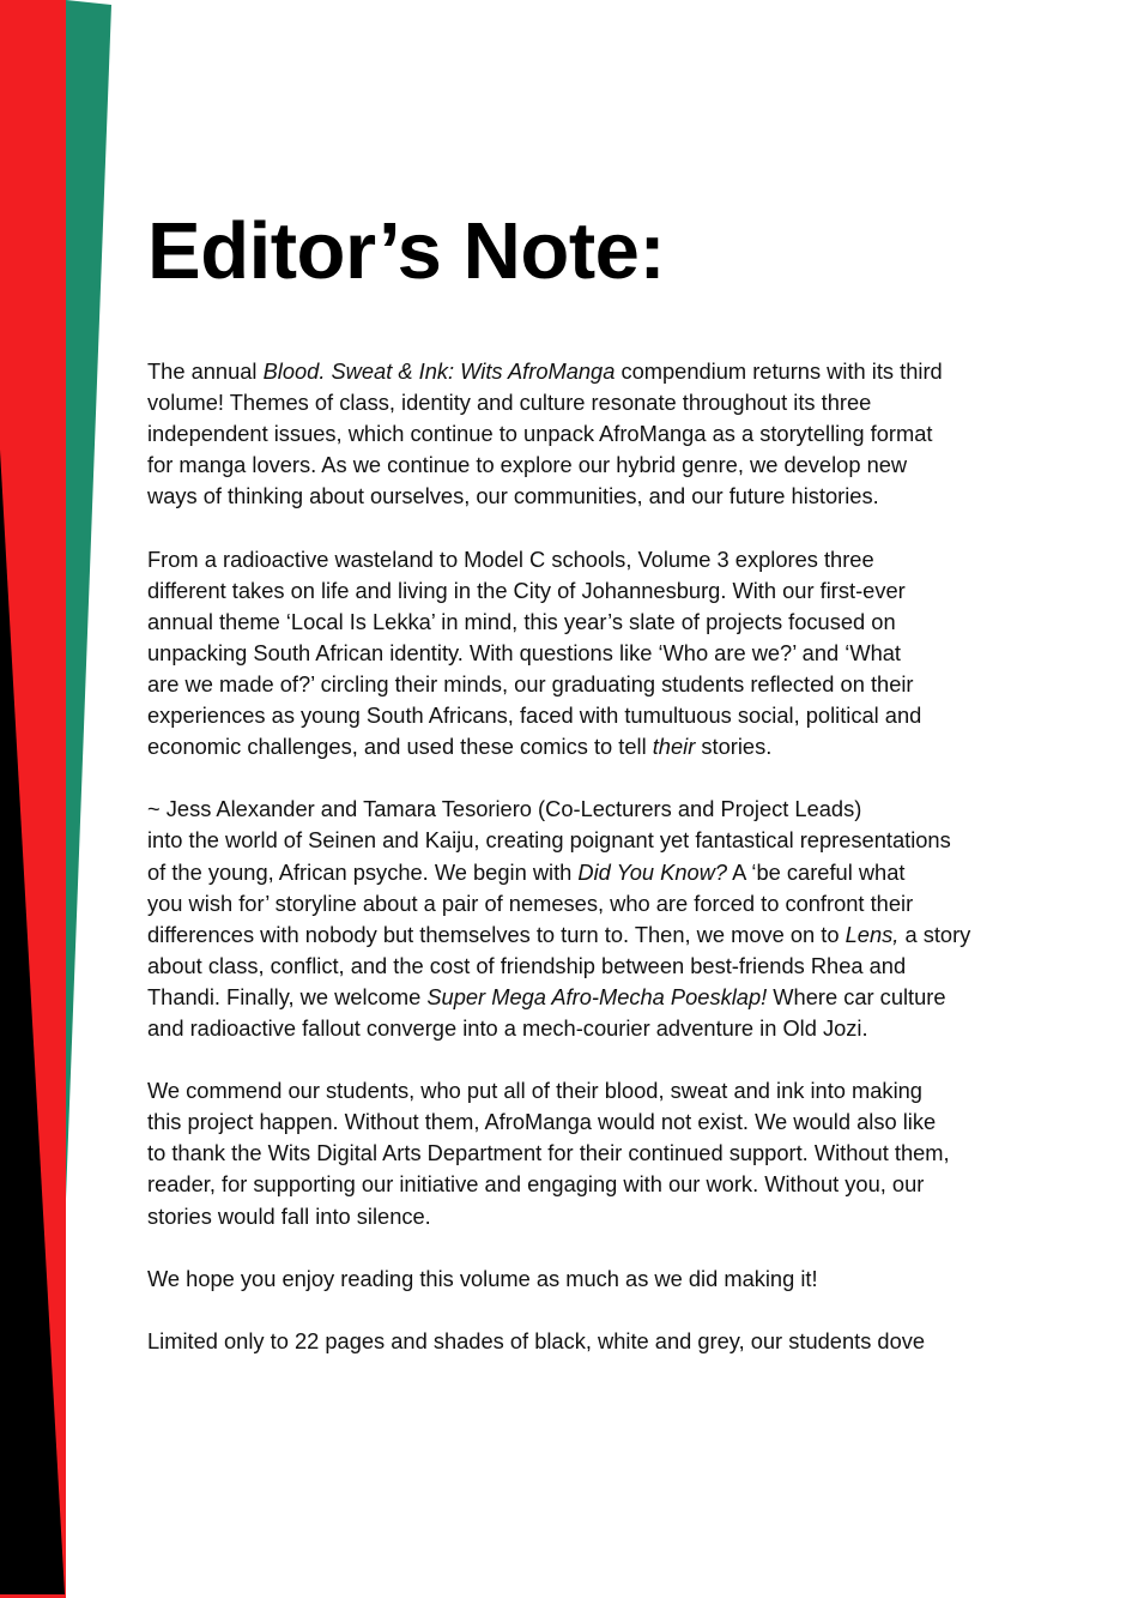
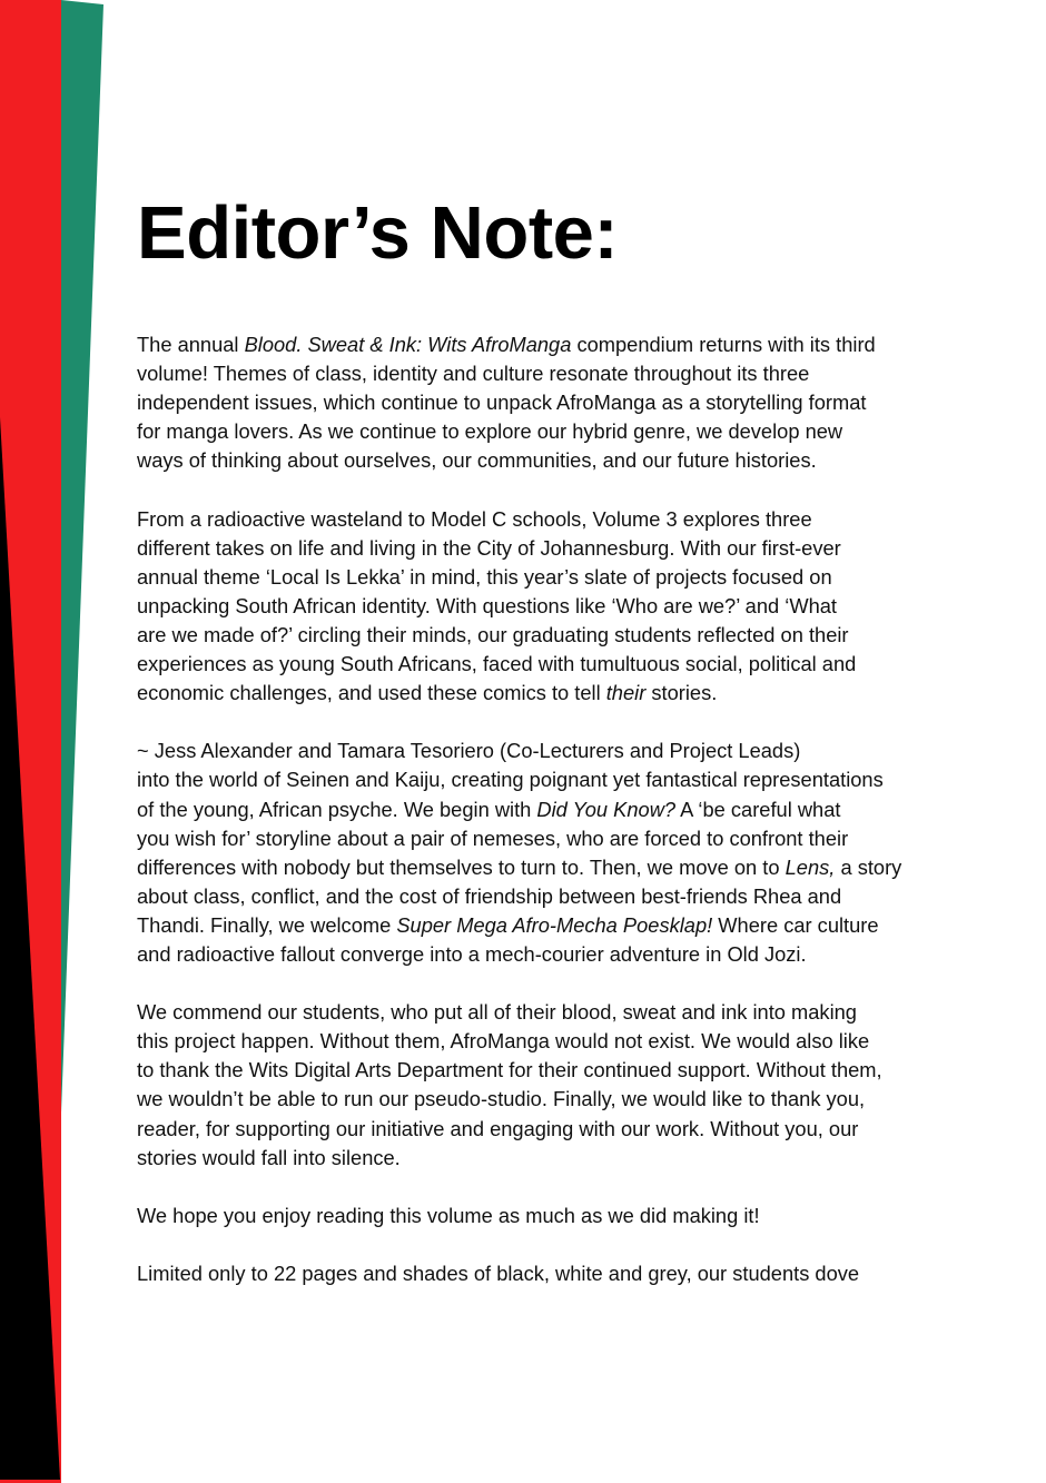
  Editor’s Note:
  The annual Blood. Sweat & Ink: Wits AfroManga compendium returns with its third
  volume! Themes of class, identity and culture resonate throughout its three
  independent issues, which continue to unpack AfroManga as a storytelling format
  for manga lovers. As we continue to explore our hybrid genre, we develop new
  ways of thinking about ourselves, our communities, and our future histories.
  From a radioactive wasteland to Model C schools, Volume 3 explores three
  different takes on life and living in the City of Johannesburg. With our first-ever
  annual theme ‘Local Is Lekka’ in mind, this year’s slate of projects focused on
  unpacking South African identity. With questions like ‘Who are we?’ and ‘What
  are we made of?’ circling their minds, our graduating students reflected on their
  experiences as young South Africans, faced with tumultuous social, political and
  economic challenges, and used these comics to tell their stories.
  ~ Jess Alexander and Tamara Tesoriero (Co-Lecturers and Project Leads)
  into the world of Seinen and Kaiju, creating poignant yet fantastical representations
  of the young, African psyche. We begin with Did You Know? A ‘be careful what
  you wish for’ storyline about a pair of nemeses, who are forced to confront their
  differences with nobody but themselves to turn to. Then, we move on to Lens, a story
  about class, conflict, and the cost of friendship between best-friends Rhea and
  Thandi. Finally, we welcome Super Mega Afro-Mecha Poesklap! Where car culture
  and radioactive fallout converge into a mech-courier adventure in Old Jozi.
  We commend our students, who put all of their blood, sweat and ink into making
  this project happen. Without them, AfroManga would not exist. We would also like
  to thank the Wits Digital Arts Department for their continued support. Without them,
+ we wouldn’t be able to run our pseudo-studio. Finally, we would like to thank you,
  reader, for supporting our initiative and engaging with our work. Without you, our
  stories would fall into silence.
  We hope you enjoy reading this volume as much as we did making it!
  Limited only to 22 pages and shades of black, white and grey, our students dove
